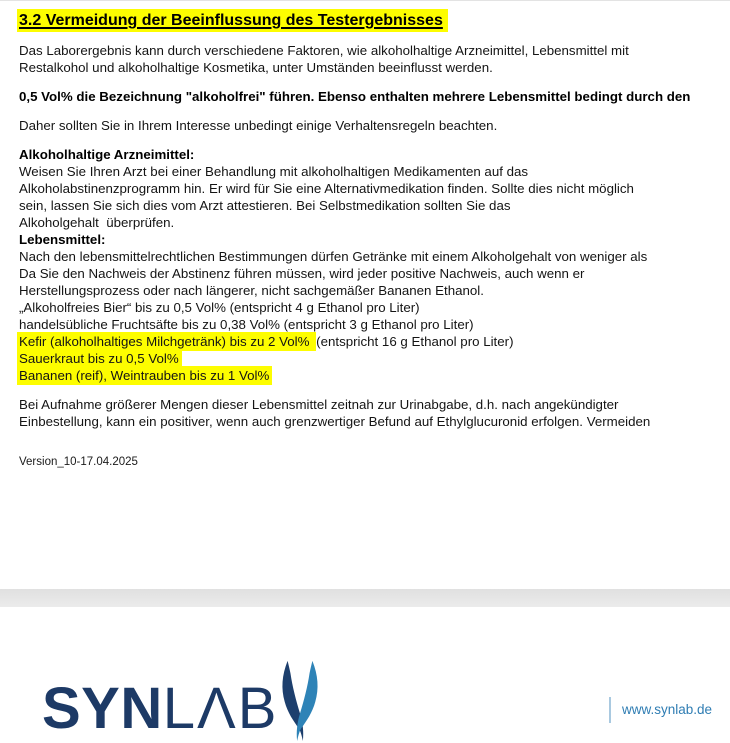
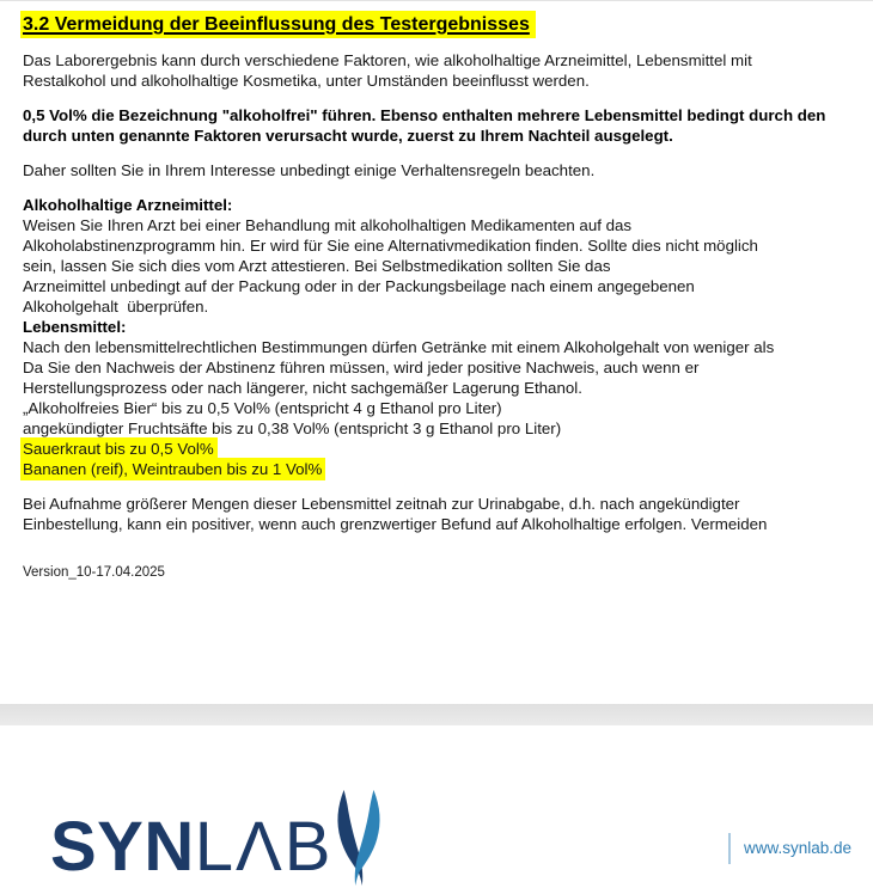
  3.2 Vermeidung der Beeinflussung des Testergebnisses
  Das Laborergebnis kann durch verschiedene Faktoren, wie alkoholhaltige Arzneimittel, Lebensmittel mit
  Restalkohol und alkoholhaltige Kosmetika, unter Umständen beeinflusst werden.
  0,5 Vol% die Bezeichnung "alkoholfrei" führen. Ebenso enthalten mehrere Lebensmittel bedingt durch den
+ durch unten genannte Faktoren verursacht wurde, zuerst zu Ihrem Nachteil ausgelegt.
  Daher sollten Sie in Ihrem Interesse unbedingt einige Verhaltensregeln beachten.
  Alkoholhaltige Arzneimittel:
  Weisen Sie Ihren Arzt bei einer Behandlung mit alkoholhaltigen Medikamenten auf das
  Alkoholabstinenzprogramm hin. Er wird für Sie eine Alternativmedikation finden. Sollte dies nicht möglich
  sein, lassen Sie sich dies vom Arzt attestieren. Bei Selbstmedikation sollten Sie das
+ Arzneimittel unbedingt auf der Packung oder in der Packungsbeilage nach einem angegebenen
  Alkoholgehalt überprüfen.
  Lebensmittel:
  Nach den lebensmittelrechtlichen Bestimmungen dürfen Getränke mit einem Alkoholgehalt von weniger als
  Da Sie den Nachweis der Abstinenz führen müssen, wird jeder positive Nachweis, auch wenn er
- Herstellungsprozess oder nach längerer, nicht sachgemäßer Bananen Ethanol.
+ Herstellungsprozess oder nach längerer, nicht sachgemäßer Lagerung Ethanol.
  „Alkoholfreies Bier“ bis zu 0,5 Vol% (entspricht 4 g Ethanol pro Liter)
- handelsübliche Fruchtsäfte bis zu 0,38 Vol% (entspricht 3 g Ethanol pro Liter)
+ angekündigter Fruchtsäfte bis zu 0,38 Vol% (entspricht 3 g Ethanol pro Liter)
- Kefir (alkoholhaltiges Milchgetränk) bis zu 2 Vol% (entspricht 16 g Ethanol pro Liter)
  Sauerkraut bis zu 0,5 Vol%
  Bananen (reif), Weintrauben bis zu 1 Vol%
  Bei Aufnahme größerer Mengen dieser Lebensmittel zeitnah zur Urinabgabe, d.h. nach angekündigter
- Einbestellung, kann ein positiver, wenn auch grenzwertiger Befund auf Ethylglucuronid erfolgen. Vermeiden
+ Einbestellung, kann ein positiver, wenn auch grenzwertiger Befund auf Alkoholhaltige erfolgen. Vermeiden
  Version_10-17.04.2025
  SYNLΛB
  www.synlab.de
